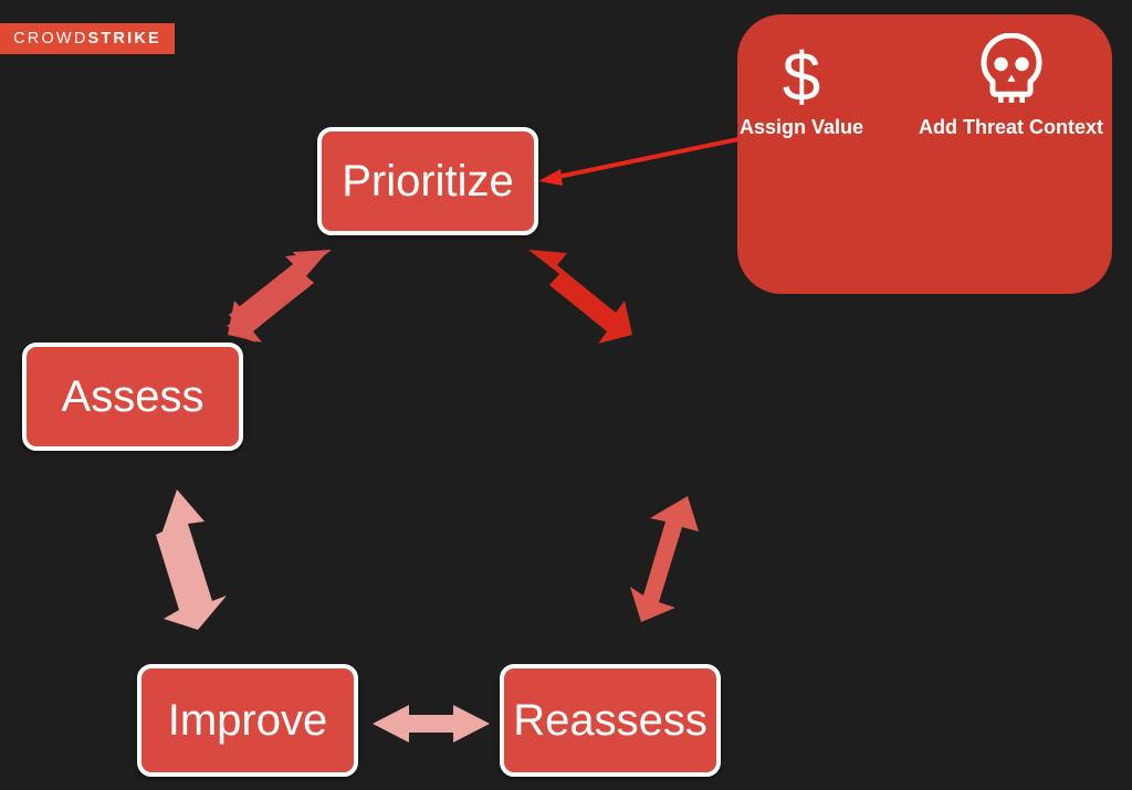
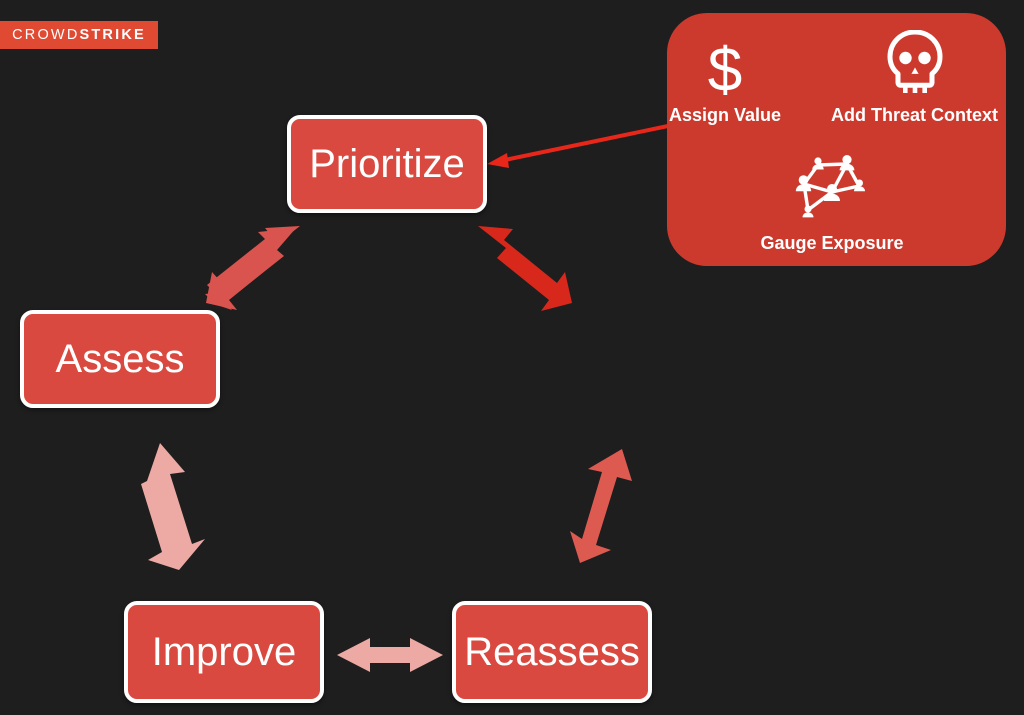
  CROWDSTRIKE
  Prioritize
  Assess
  Improve
  Reassess
  $
  Assign Value
  Add Threat Context
+ Gauge Exposure
